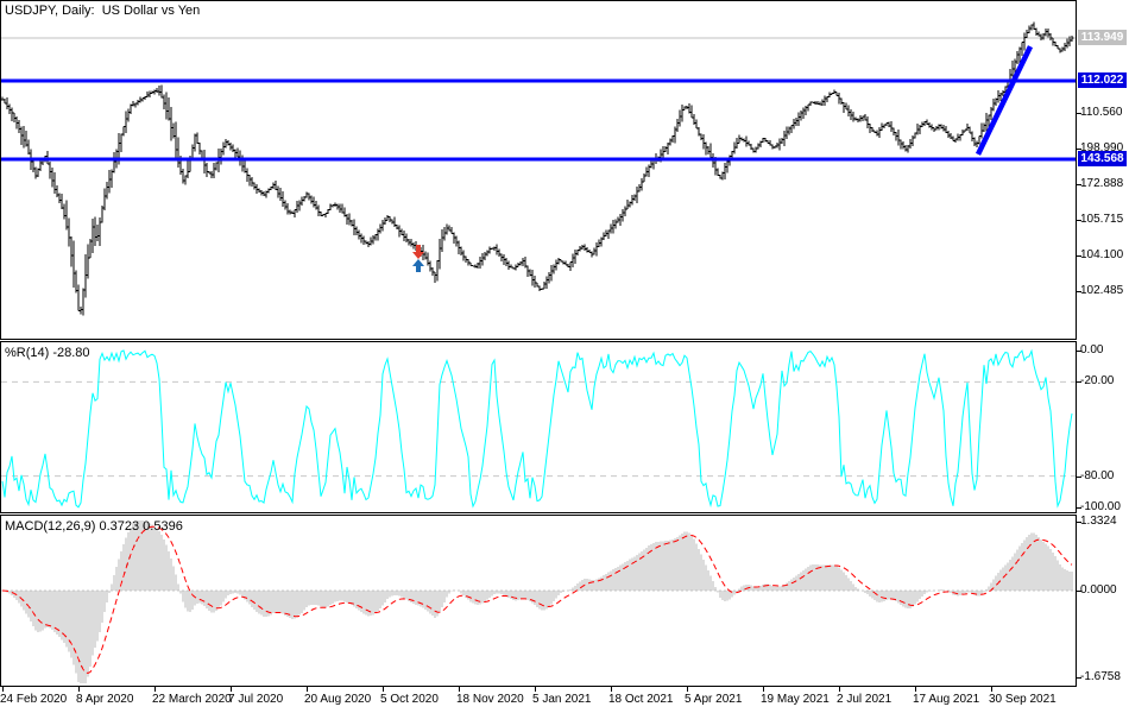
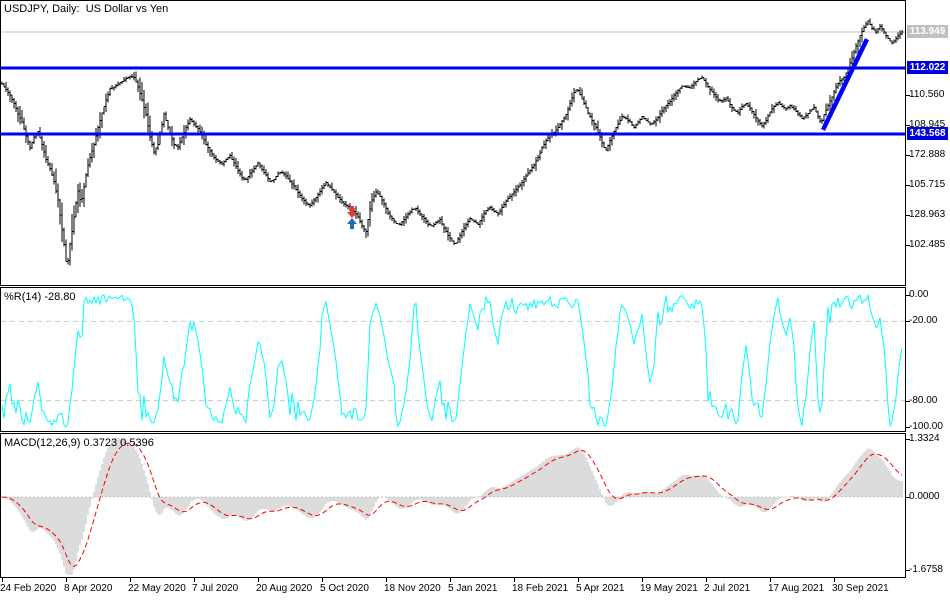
  USDJPY, Daily: US Dollar vs Yen
  %R(14) -28.80
  MACD(12,26,9) 0.3723 0.5396
  113.949
  112.022
  143.568
  110.560
- 198.990
+ 108.945
  172.888
  105.715
- 104.100
+ 128.963
  102.485
  0.00
  -20.00
  -80.00
  -100.00
  1.3324
  0.0000
  -1.6758
  24 Feb 2020
  8 Apr 2020
- 22 March 2020
+ 22 May 2020
  7 Jul 2020
  20 Aug 2020
  5 Oct 2020
  18 Nov 2020
  5 Jan 2021
- 18 Oct 2021
+ 18 Feb 2021
  5 Apr 2021
  19 May 2021
  2 Jul 2021
  17 Aug 2021
  30 Sep 2021
